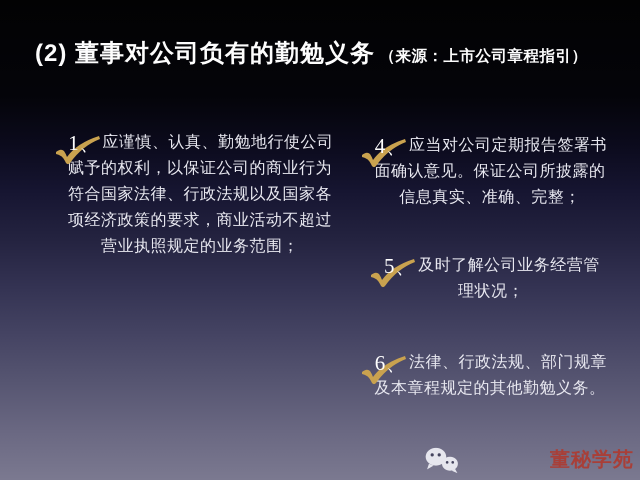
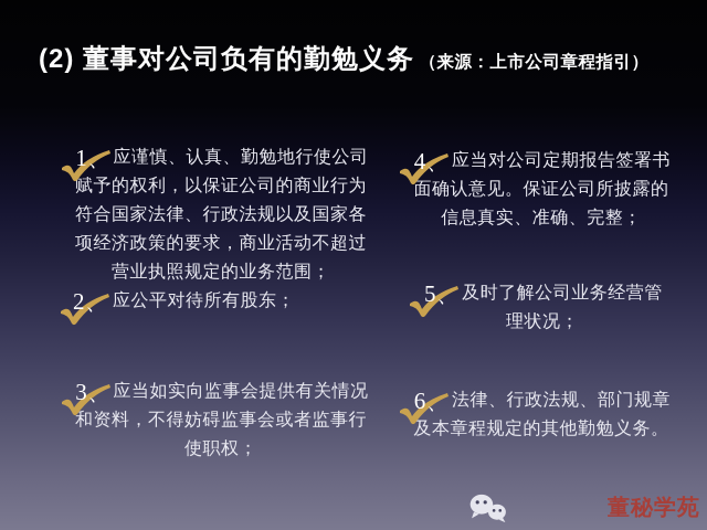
  (2) 董事对公司负有的勤勉义务 （来源：上市公司章程指引）
  1、应谨慎、认真、勤勉地行使公司赋予的权利，以保证公司的商业行为符合国家法律、行政法规以及国家各项经济政策的要求，商业活动不超过营业执照规定的业务范围；
+ 2、 应公平对待所有股东；
+ 3、应当如实向监事会提供有关情况和资料，不得妨碍监事会或者监事行使职权；
  4、应当对公司定期报告签署书面确认意见。保证公司所披露的信息真实、准确、完整；
  5、及时了解公司业务经营管理状况；
  6、法律、行政法规、部门规章及本章程规定的其他勤勉义务。
  董秘学苑
